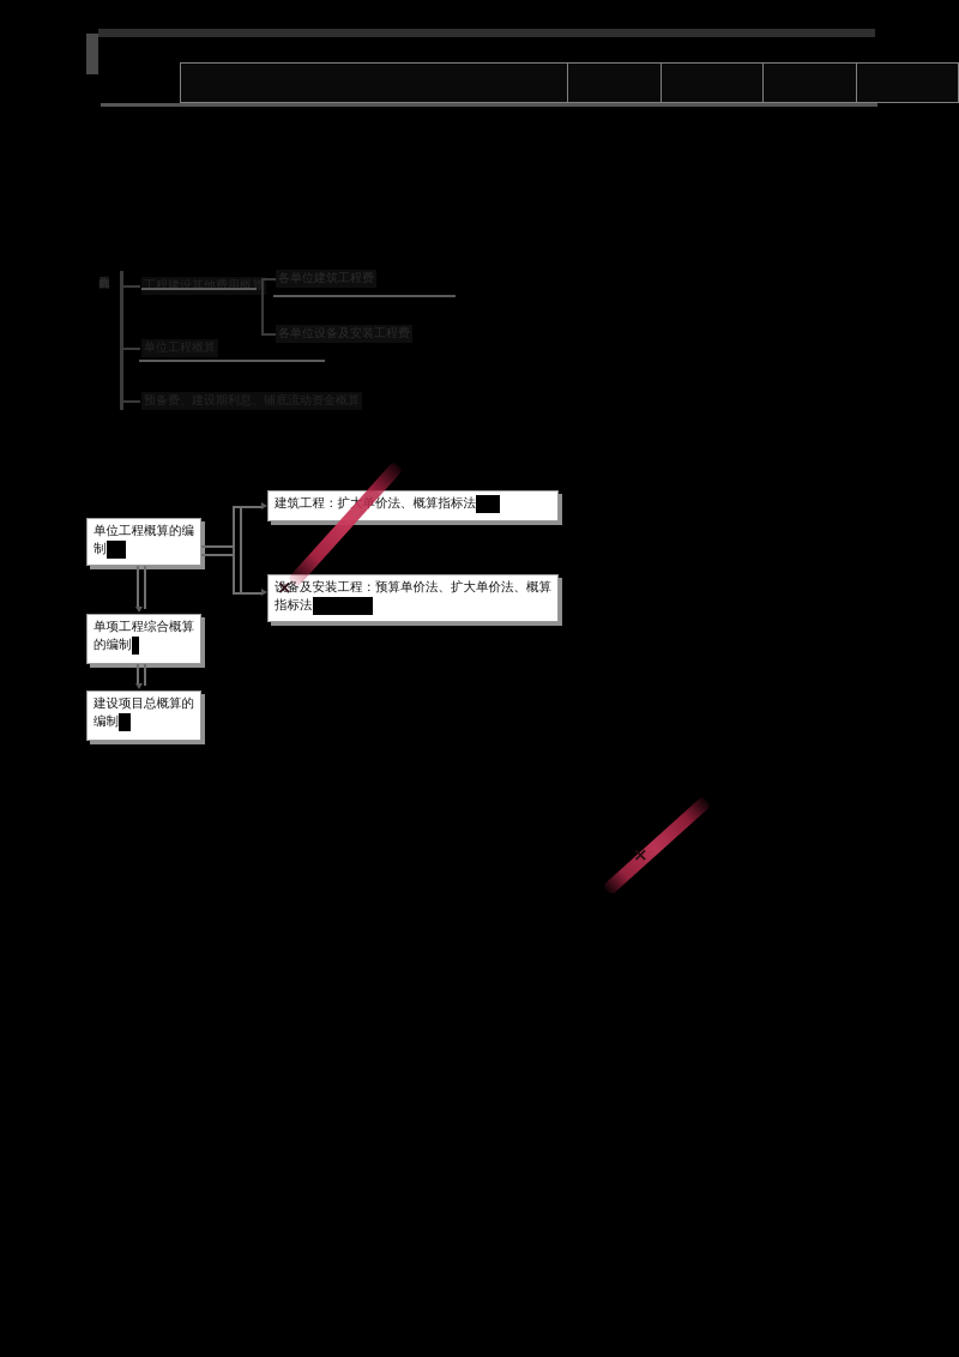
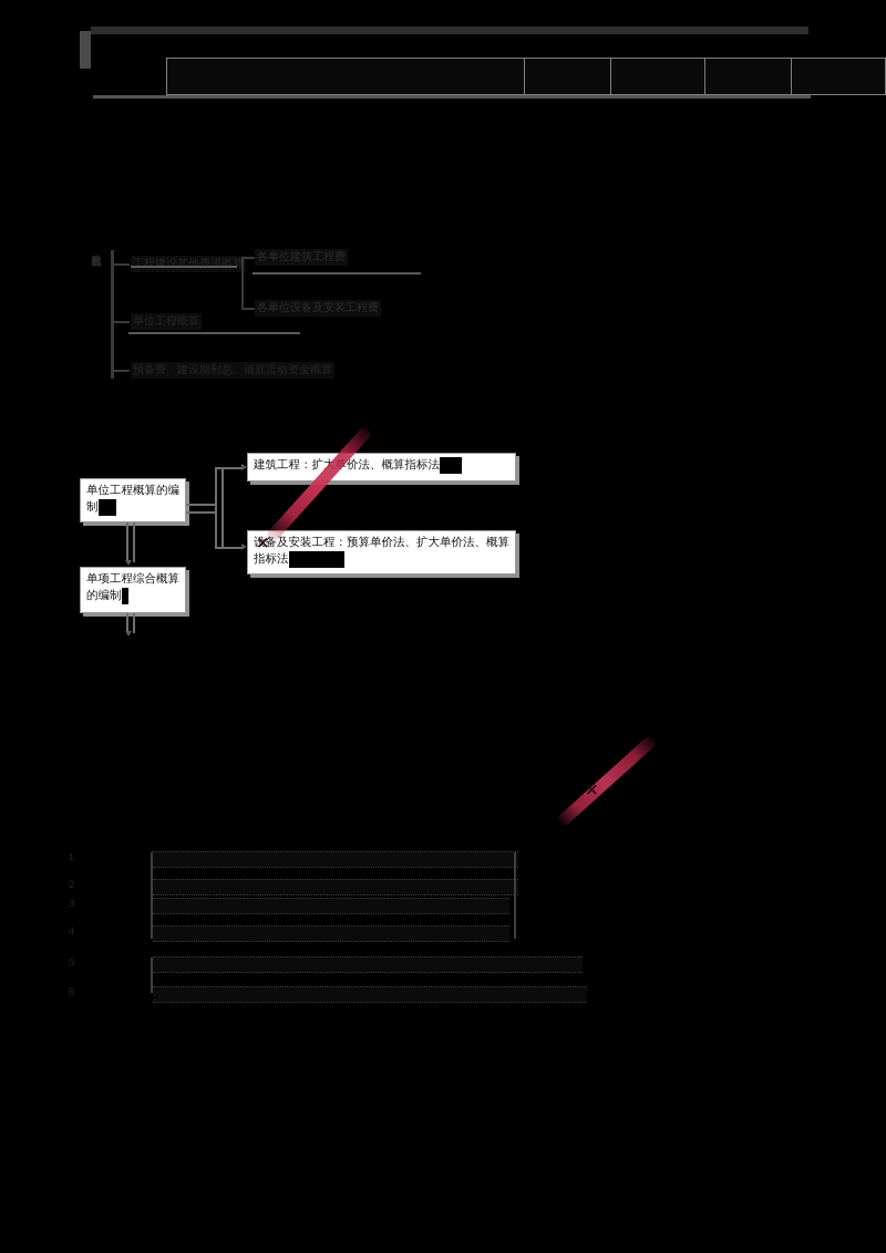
  工程建设其他费用概算
  各单位建筑工程费
  各单位设备及安装工程费
  单位工程概算
  预备费、建设期利息、铺底流动资金概算
  单位工程概算的编制
  单项工程综合概算的编制
- 建设项目总概算的编制
  建筑工程：扩价法、概算指标法
  设备及安装工程：预算单价法、扩大单价法、概算指标法
+ １
+ ２
+ ３
+ ４
+ ５
+ ６
  ×
  ×
